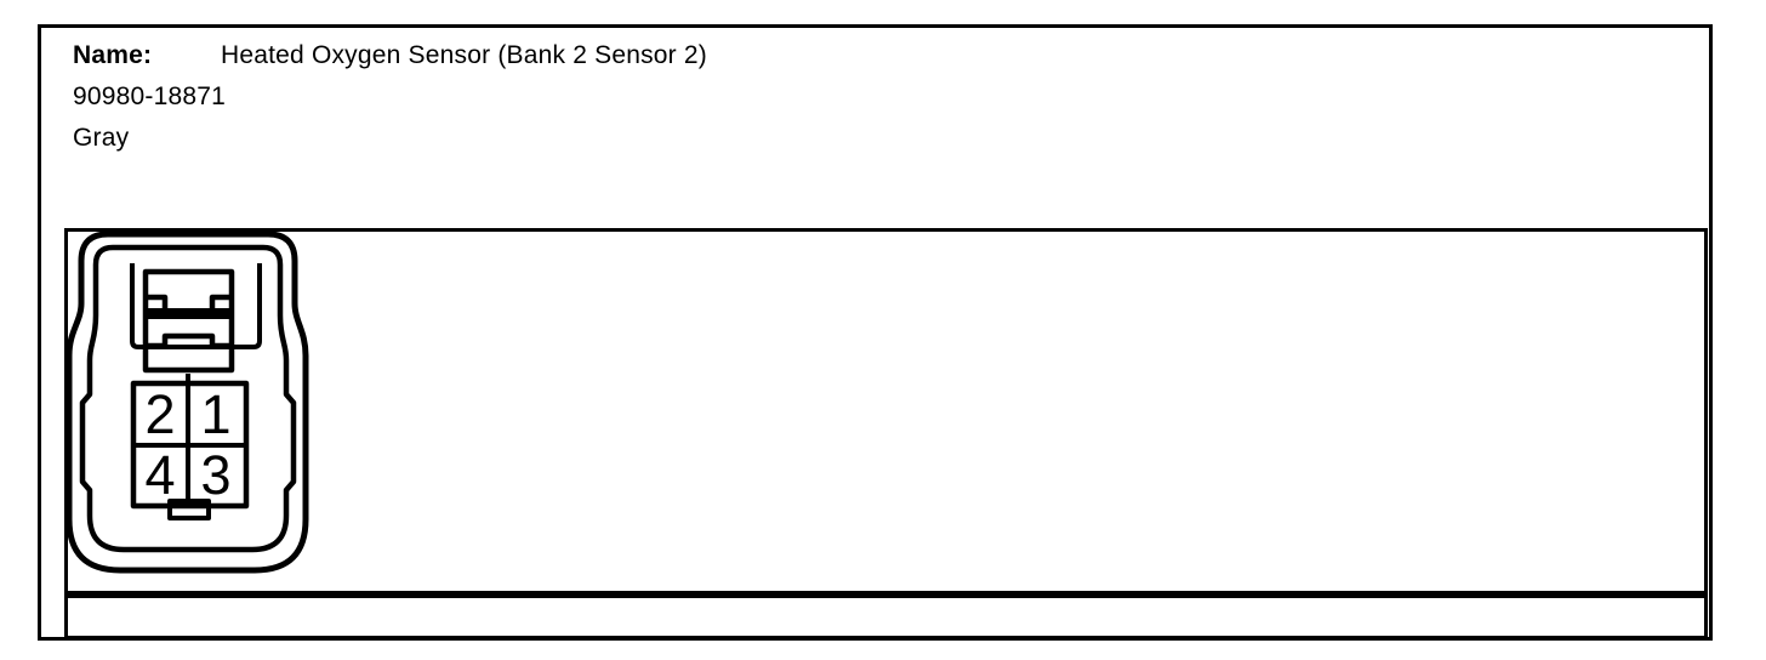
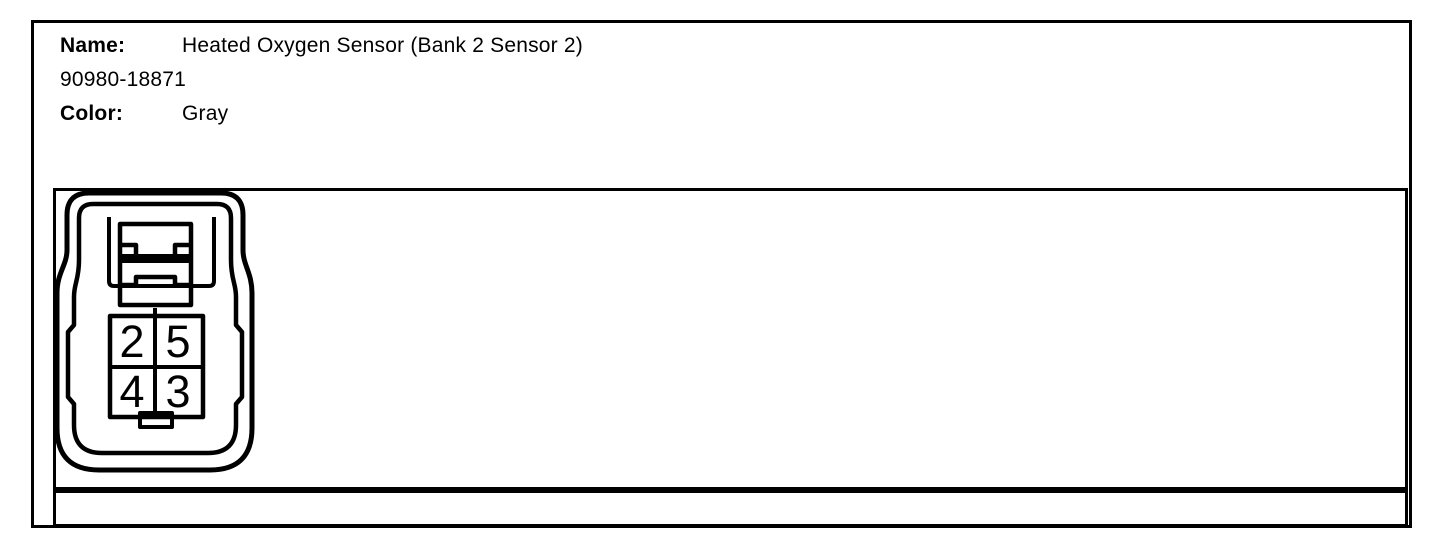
  Name:
  Heated Oxygen Sensor (Bank 2 Sensor 2)
  90980-18871
+ Color:
  Gray
  2
- 1
+ 5
  4
  3
